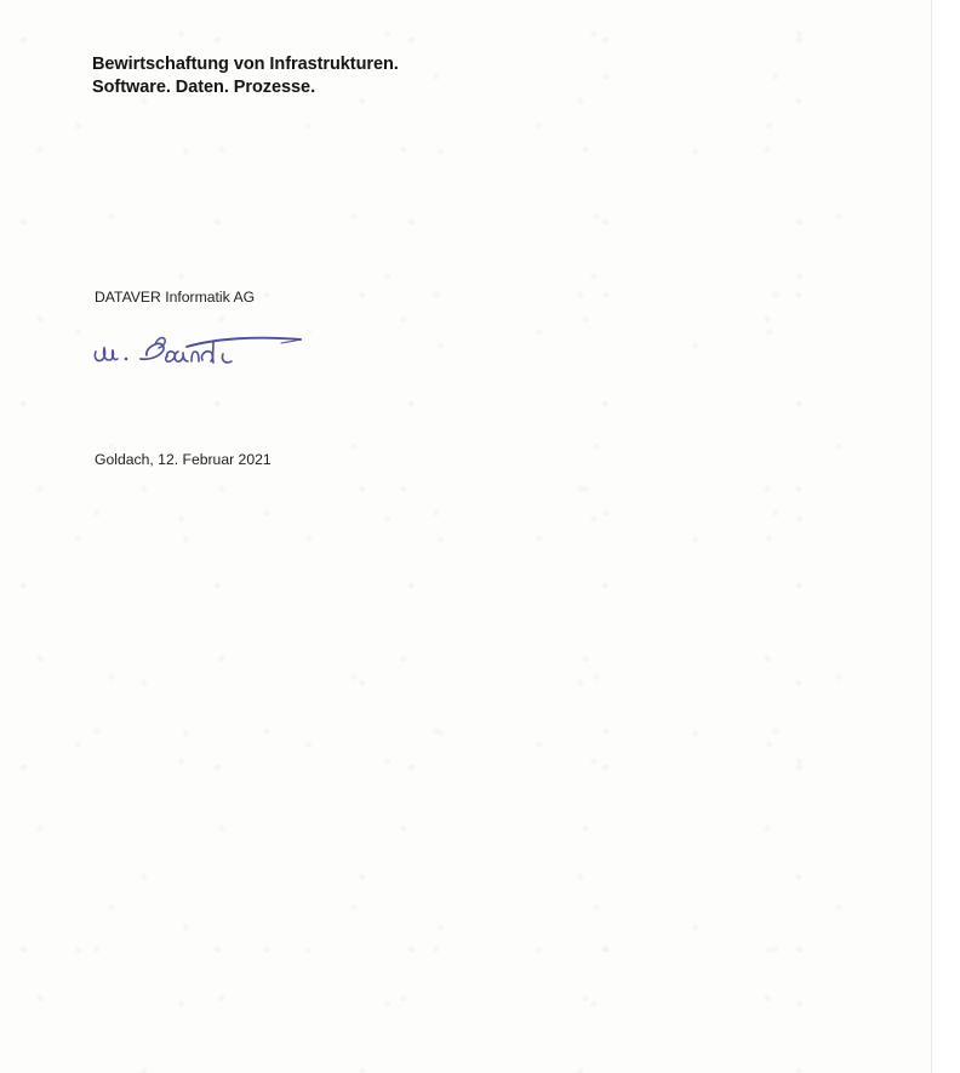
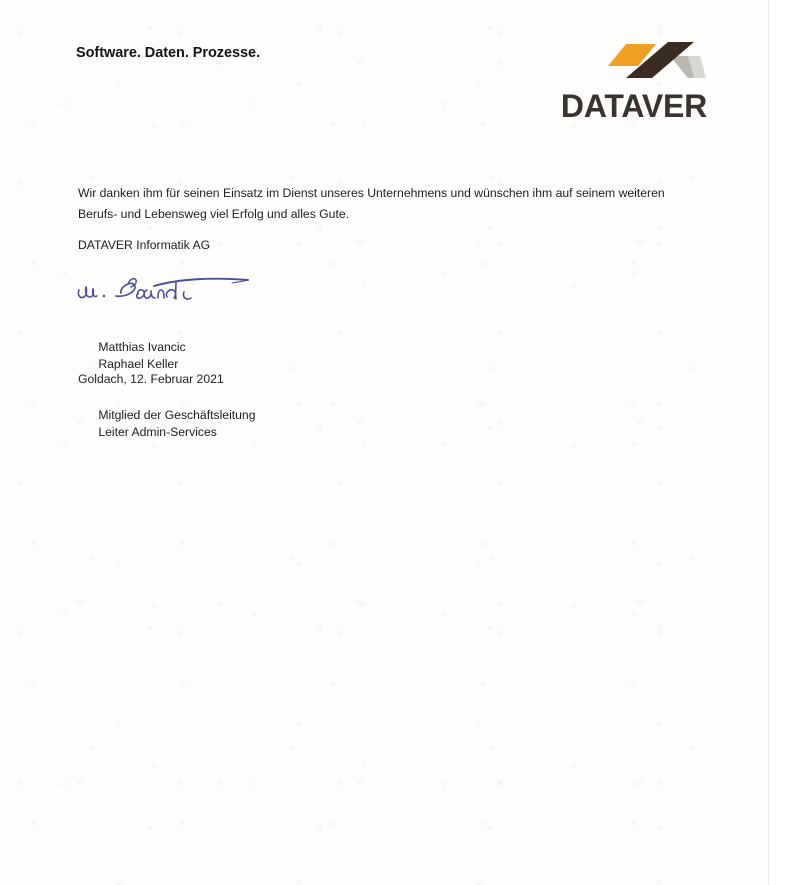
- Bewirtschaftung von Infrastrukturen.
  Software. Daten. Prozesse.
+ DATAVER
+ Wir danken ihm für seinen Einsatz im Dienst unseres Unternehmens und wünschen ihm auf seinem weiteren Berufs- und Lebensweg viel Erfolg und alles Gute.
  DATAVER Informatik AG
+ Matthias Ivancic Raphael Keller
+ Mitglied der Geschäftsleitung Leiter Admin-Services
  Goldach, 12. Februar 2021
